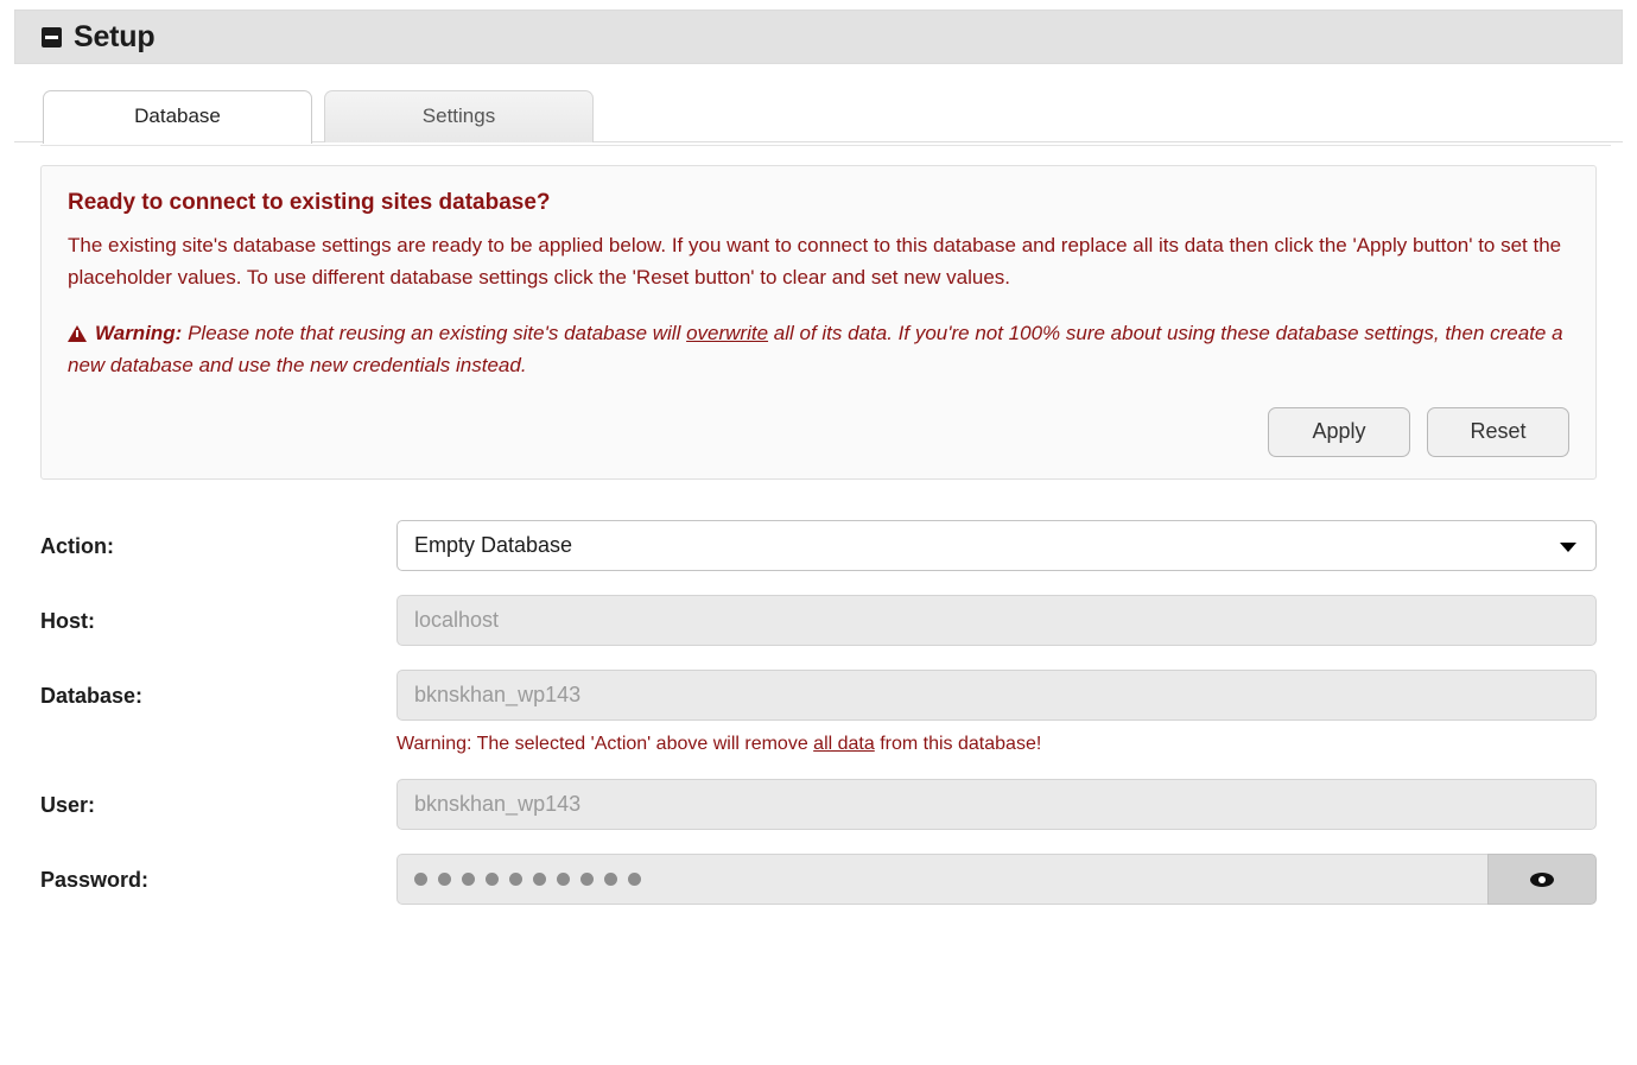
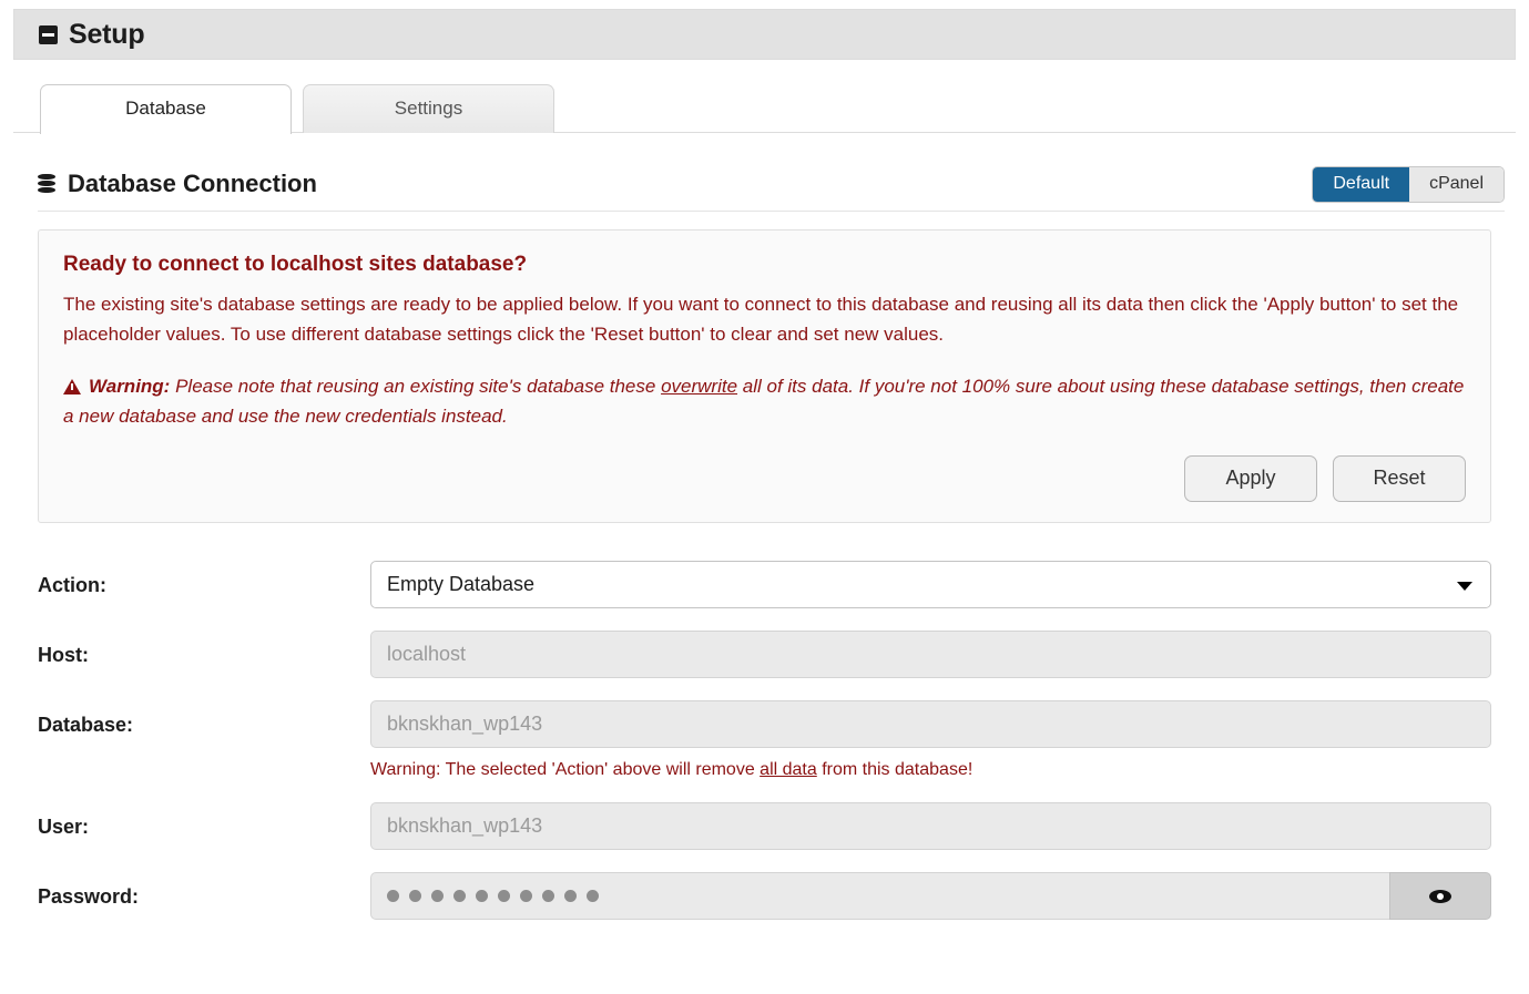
  Setup
  Database
  Settings
+ Database Connection
+ Default
+ cPanel
- Ready to connect to existing sites database?
+ Ready to connect to localhost sites database?
- The existing site's database settings are ready to be applied below. If you want to connect to this database and replace all its data then click the 'Apply button' to set the placeholder values. To use different database settings click the 'Reset button' to clear and set new values.
+ The existing site's database settings are ready to be applied below. If you want to connect to this database and reusing all its data then click the 'Apply button' to set the placeholder values. To use different database settings click the 'Reset button' to clear and set new values.
- Warning: Please note that reusing an existing site's database will overwrite all of its data. If you're not 100% sure about using these database settings, then create a new database and use the new credentials instead.
+ Warning: Please note that reusing an existing site's database these overwrite all of its data. If you're not 100% sure about using these database settings, then create a new database and use the new credentials instead.
  Apply
  Reset
  Action:
  Empty Database
  Host:
  localhost
  Database:
  bknskhan_wp143
  Warning: The selected 'Action' above will remove all data from this database!
  User:
  bknskhan_wp143
  Password:
